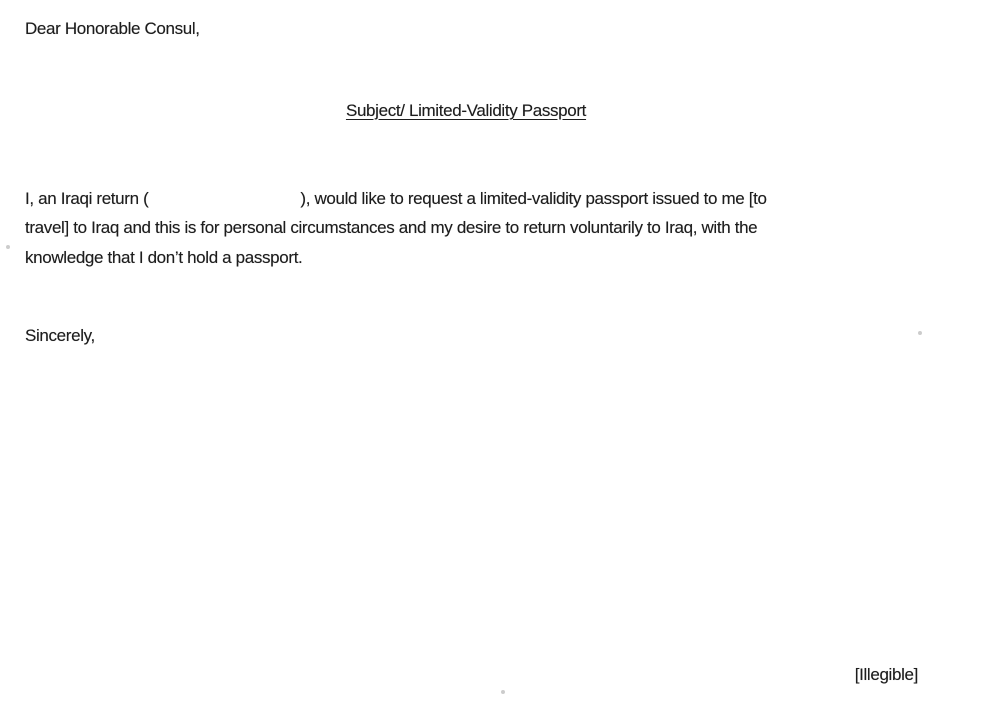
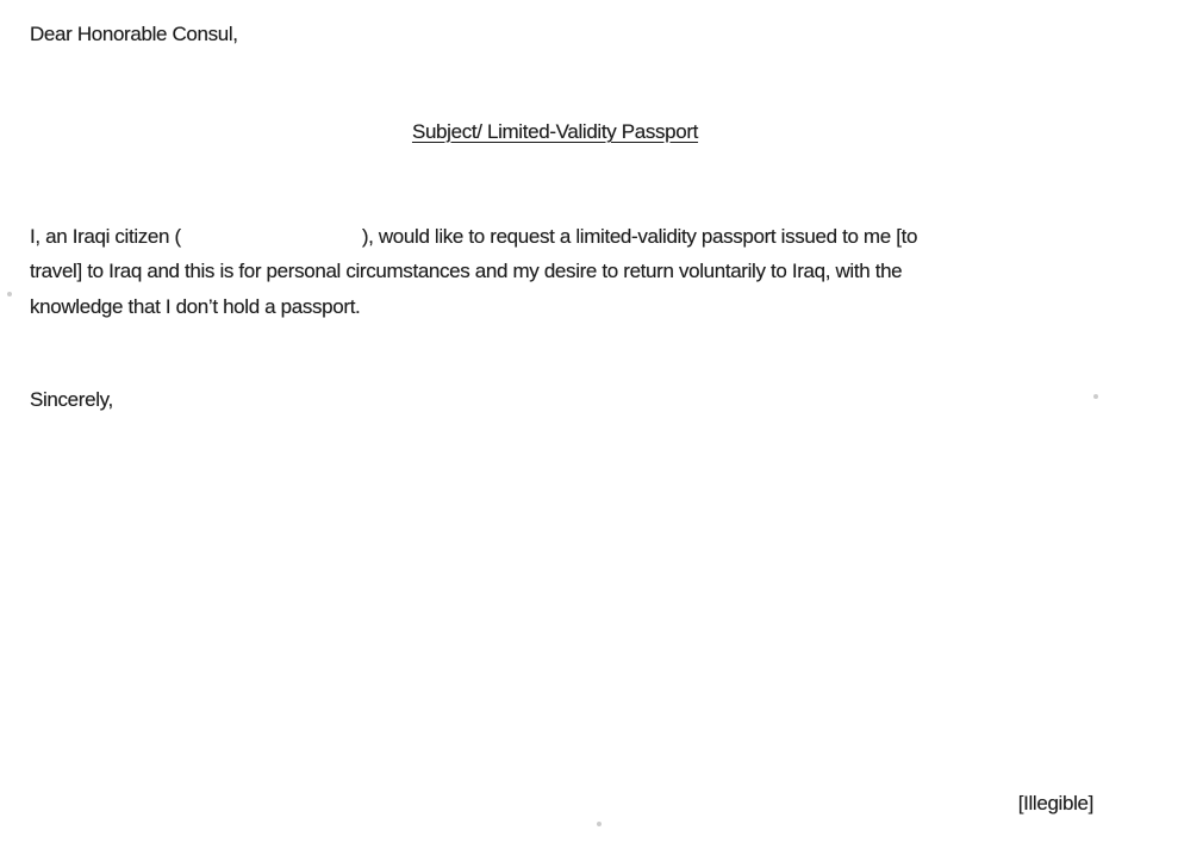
  Dear Honorable Consul,
  Subject/ Limited-Validity Passport
- I, an Iraqi return ( ), would like to request a limited-validity passport issued to me [to
+ I, an Iraqi citizen ( ), would like to request a limited-validity passport issued to me [to
  travel] to Iraq and this is for personal circumstances and my desire to return voluntarily to Iraq, with the
  knowledge that I don’t hold a passport.
  Sincerely,
  [Illegible]
